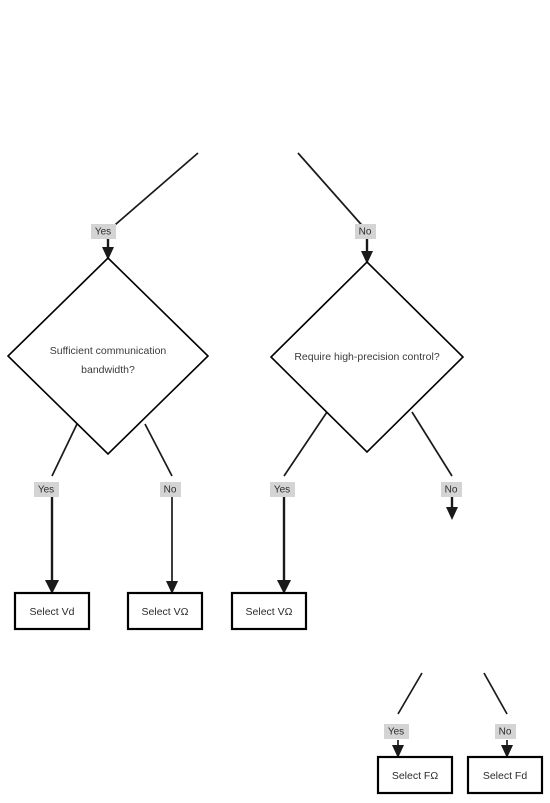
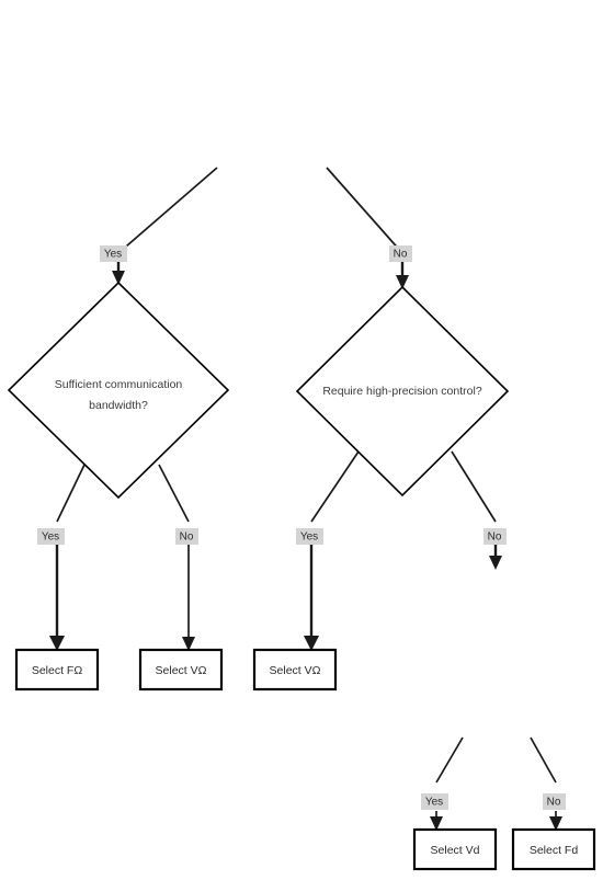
  Sufficient communication
  bandwidth?
  Require high-precision control?
- Select Vd
+ Select FΩ
  Select VΩ
  Select VΩ
- Select FΩ
+ Select Vd
  Select Fd
  Yes
  No
  Yes
  No
  Yes
  No
  Yes
  No
